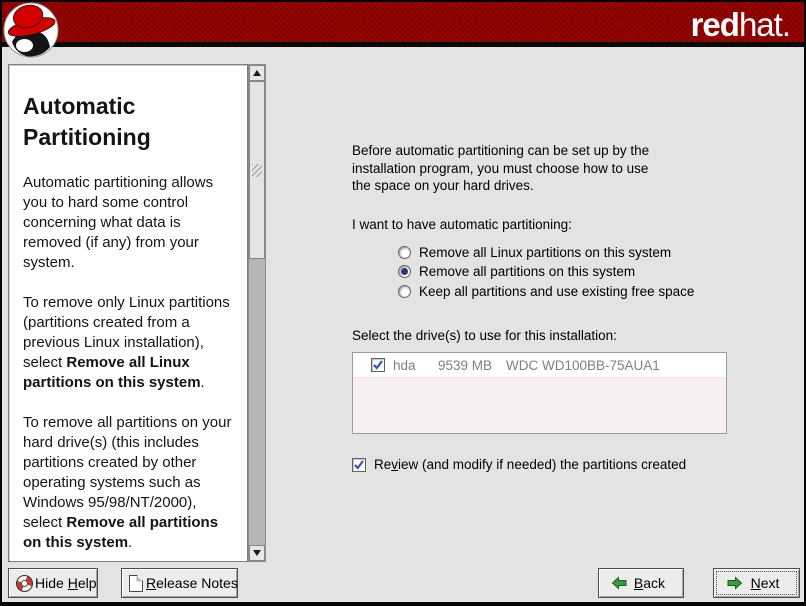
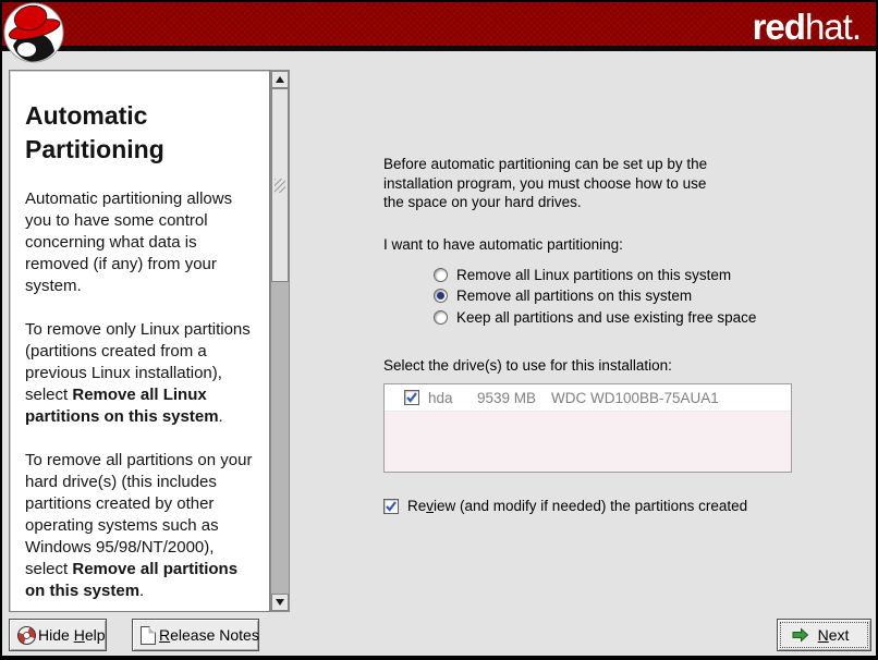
  redhat.
  Automatic Partitioning
- Automatic partitioning allows you to hard some control concerning what data is removed (if any) from your system.
+ Automatic partitioning allows you to have some control concerning what data is removed (if any) from your system.
  To remove only Linux partitions (partitions created from a previous Linux installation), select Remove all Linux partitions on this system.
  To remove all partitions on your hard drive(s) (this includes partitions created by other operating systems such as Windows 95/98/NT/2000), select Remove all partitions on this system.
  Before automatic partitioning can be set up by the
  installation program, you must choose how to use
  the space on your hard drives.
  I want to have automatic partitioning:
  Remove all Linux partitions on this system
  Remove all partitions on this system
  Keep all partitions and use existing free space
  Select the drive(s) to use for this installation:
  hda
  9539 MB
  WDC WD100BB-75AUA1
  Review (and modify if needed) the partitions created
  Hide Help
  Release Notes
- Back
  Next
